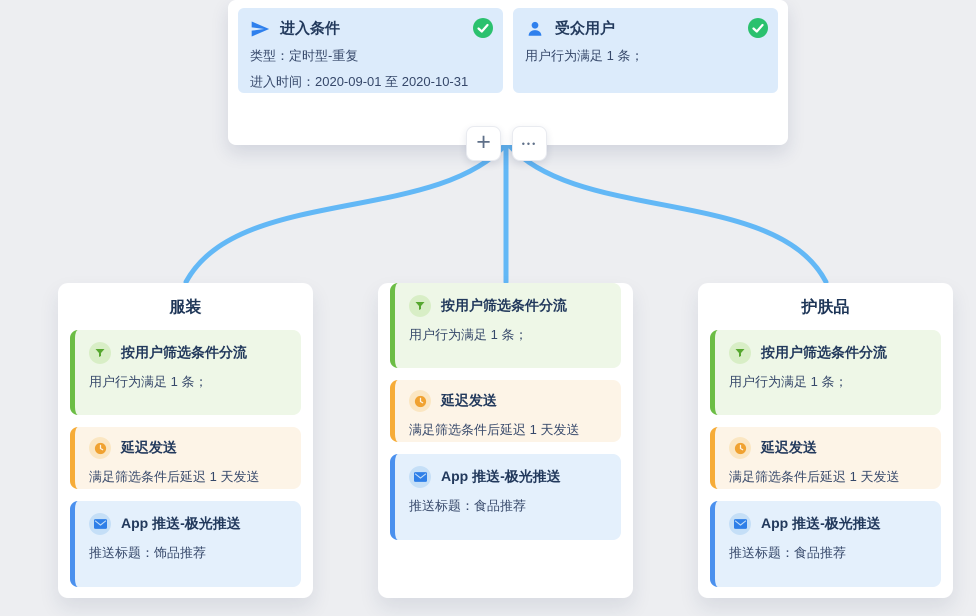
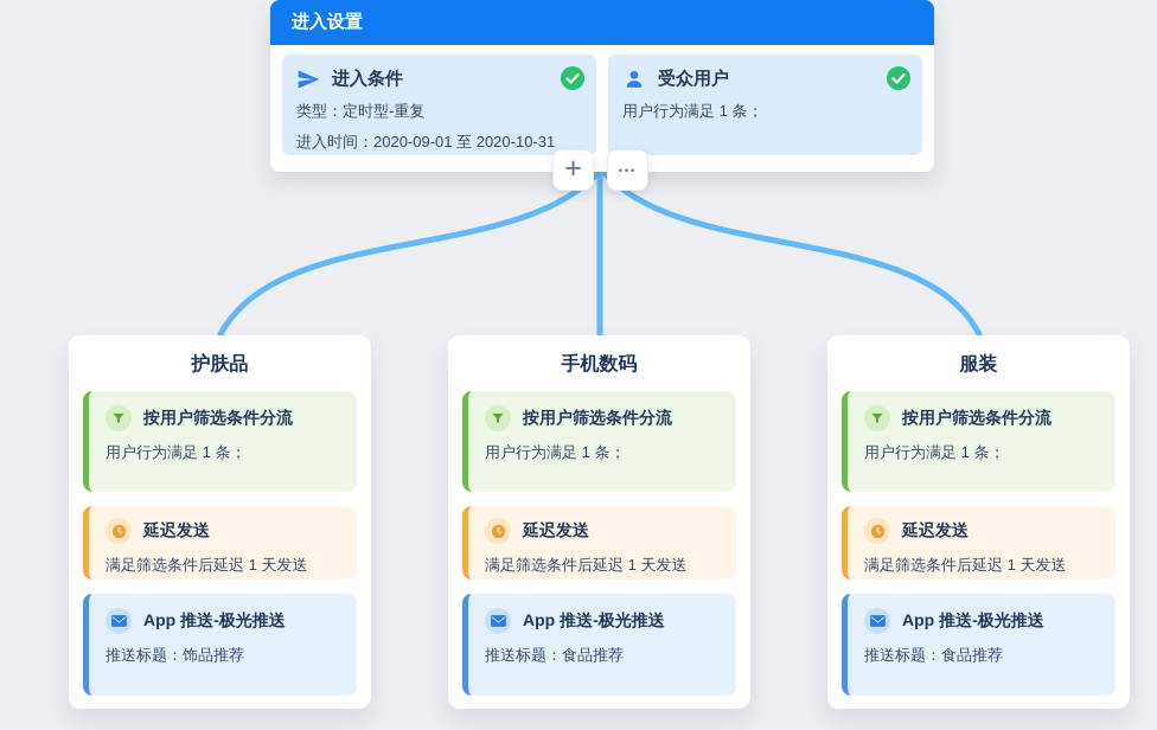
+ 进入设置
  进入条件
  类型：定时型-重复
  进入时间：2020-09-01 至 2020-10-31
  受众用户
  用户行为满足 1 条；
  +
  •••
- 服装
+ 护肤品
  按用户筛选条件分流
  用户行为满足 1 条；
  延迟发送
  满足筛选条件后延迟 1 天发送
  App 推送-极光推送
  推送标题：饰品推荐
+ 手机数码
  按用户筛选条件分流
  用户行为满足 1 条；
  延迟发送
  满足筛选条件后延迟 1 天发送
  App 推送-极光推送
  推送标题：食品推荐
- 护肤品
+ 服装
  按用户筛选条件分流
  用户行为满足 1 条；
  延迟发送
  满足筛选条件后延迟 1 天发送
  App 推送-极光推送
  推送标题：食品推荐
